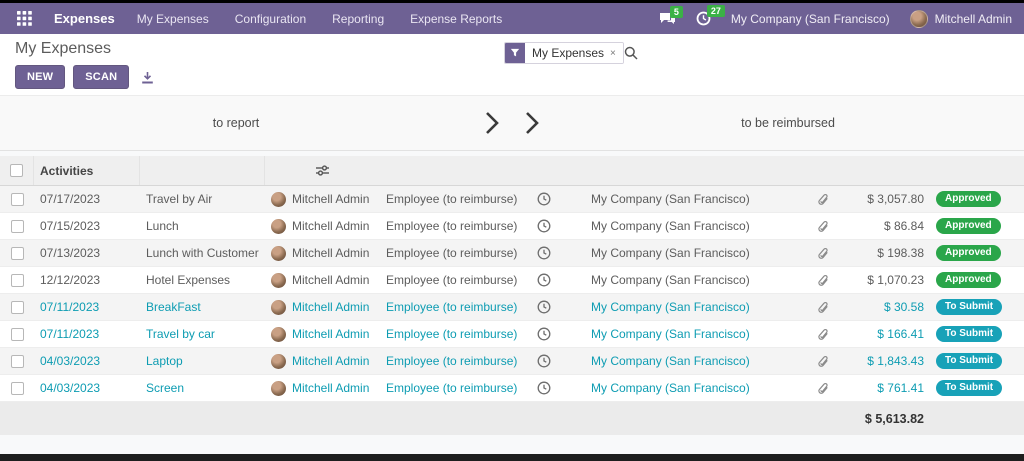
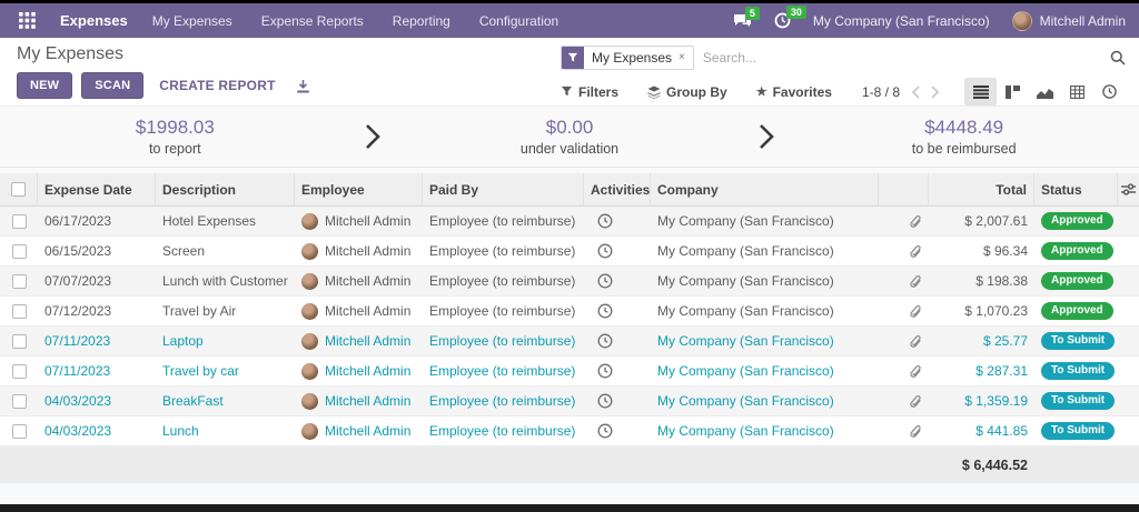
  Expenses
  My Expenses
- Configuration
+ Expense Reports
  Reporting
- Expense Reports
+ Configuration
  5
- 27
+ 30
  My Company (San Francisco)
  Mitchell Admin
  My Expenses
  NEW
  SCAN
+ CREATE REPORT
  My Expenses
  ×
+ Search...
+ Filters
+ Group By
+ ★
+ Favorites
+ 1-8 / 8
+ $1998.03
  to report
+ $0.00
+ under validation
+ $4448.49
  to be reimbursed
+ Expense Date
+ Description
+ Employee
+ Paid By
  Activities
+ Company
+ Total
+ Status
- 07/17/2023
+ 06/17/2023
- Travel by Air
+ Hotel Expenses
  Mitchell Admin
  Employee (to reimburse)
  My Company (San Francisco)
- $ 3,057.80
+ $ 2,007.61
  Approved
- 07/15/2023
+ 06/15/2023
- Lunch
+ Screen
  Mitchell Admin
  Employee (to reimburse)
  My Company (San Francisco)
- $ 86.84
+ $ 96.34
  Approved
- 07/13/2023
+ 07/07/2023
  Lunch with Customer
  Mitchell Admin
  Employee (to reimburse)
  My Company (San Francisco)
  $ 198.38
  Approved
- 12/12/2023
+ 07/12/2023
- Hotel Expenses
+ Travel by Air
  Mitchell Admin
  Employee (to reimburse)
  My Company (San Francisco)
  $ 1,070.23
  Approved
  07/11/2023
- BreakFast
+ Laptop
  Mitchell Admin
  Employee (to reimburse)
  My Company (San Francisco)
- $ 30.58
+ $ 25.77
  To Submit
  07/11/2023
  Travel by car
  Mitchell Admin
  Employee (to reimburse)
  My Company (San Francisco)
- $ 166.41
+ $ 287.31
  To Submit
  04/03/2023
- Laptop
+ BreakFast
  Mitchell Admin
  Employee (to reimburse)
  My Company (San Francisco)
- $ 1,843.43
+ $ 1,359.19
  To Submit
  04/03/2023
- Screen
+ Lunch
  Mitchell Admin
  Employee (to reimburse)
  My Company (San Francisco)
- $ 761.41
+ $ 441.85
  To Submit
- $ 5,613.82
+ $ 6,446.52
